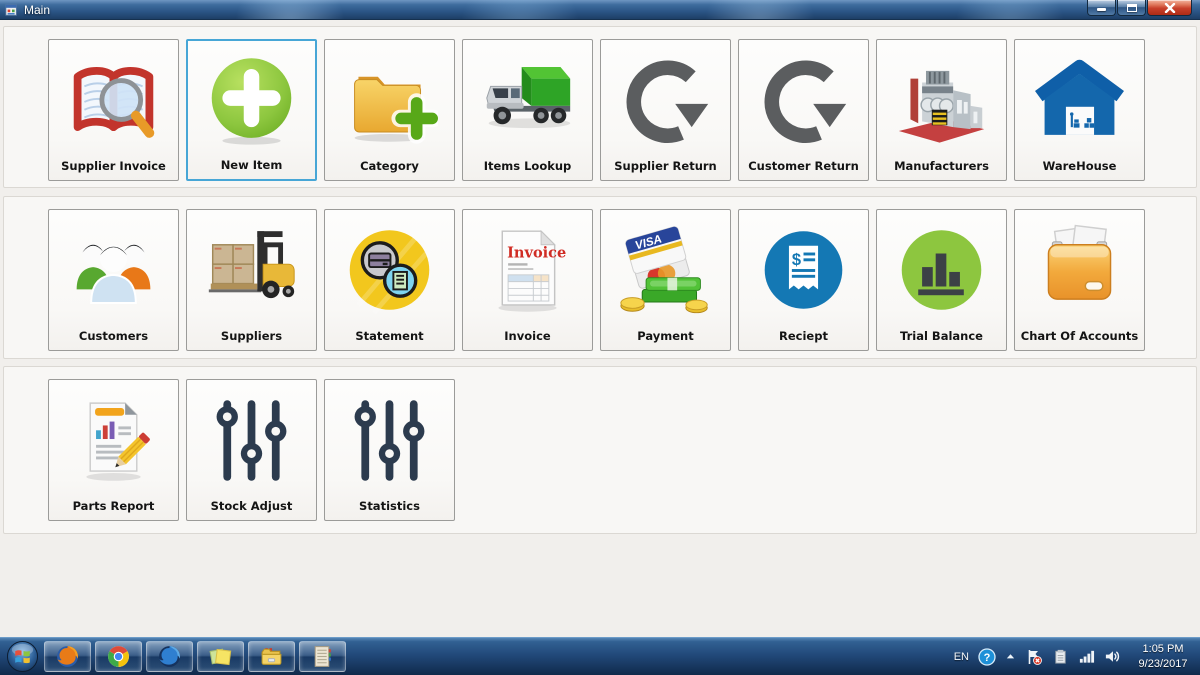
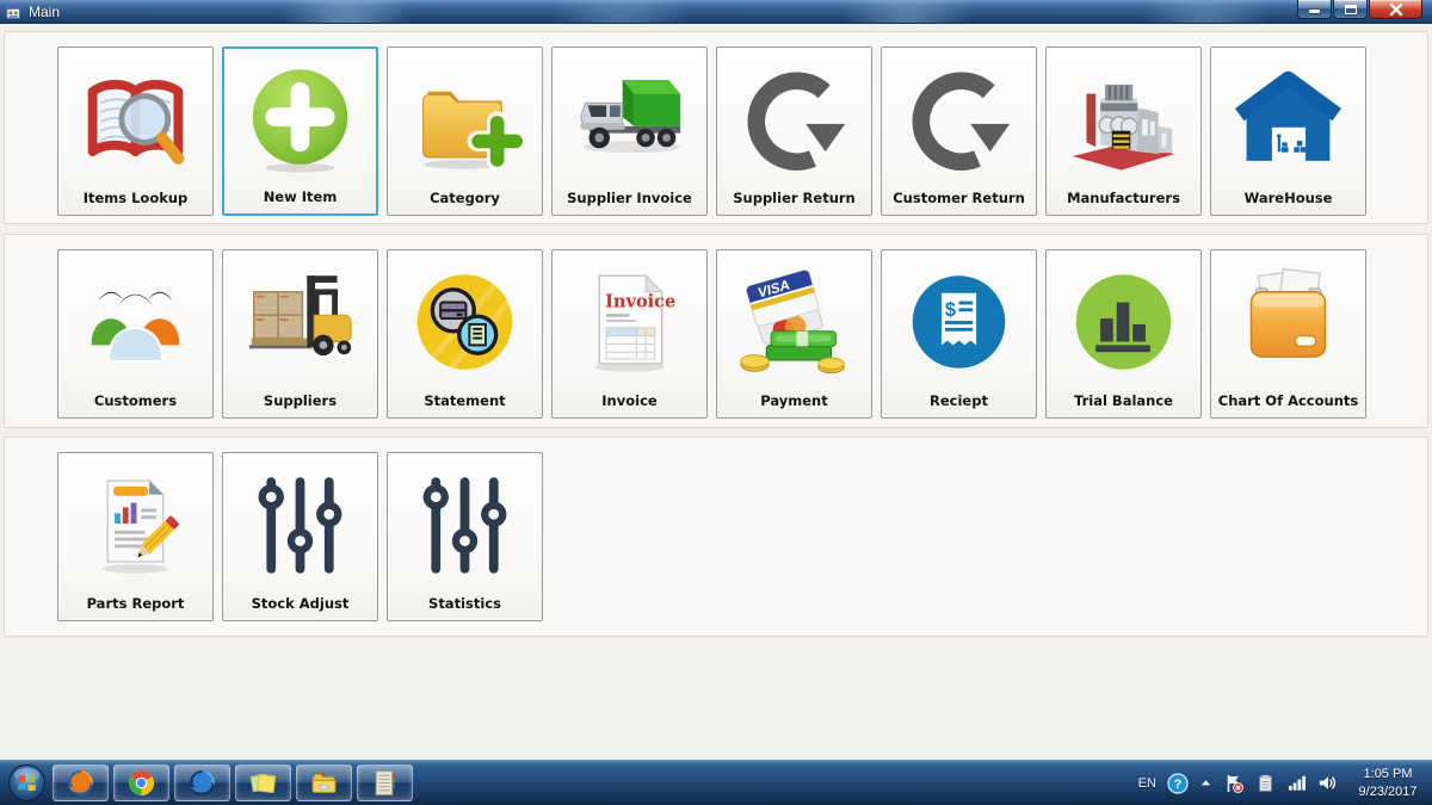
  Main
- Supplier Invoice
+ Items Lookup
  New Item
  Category
- Items Lookup
+ Supplier Invoice
  Supplier Return
  Customer Return
  Manufacturers
  WareHouse
  Customers
  Suppliers
  Statement
  Invoice
  Payment
  Reciept
  Trial Balance
  Chart Of Accounts
  Parts Report
  Stock Adjust
  Statistics
  EN
  ?
  1:05 PM
  9/23/2017
